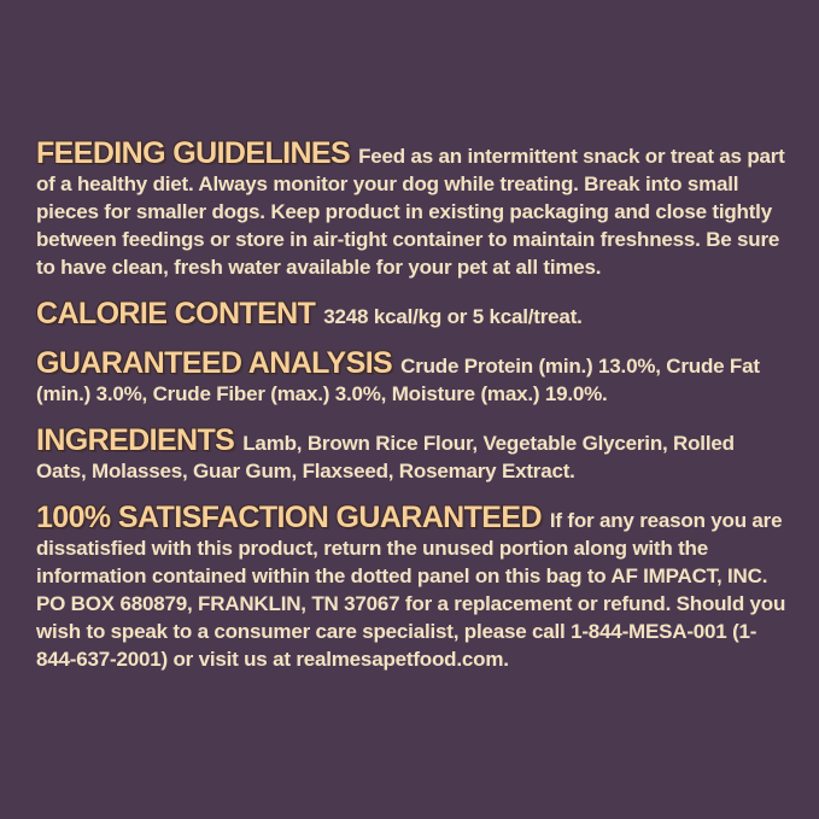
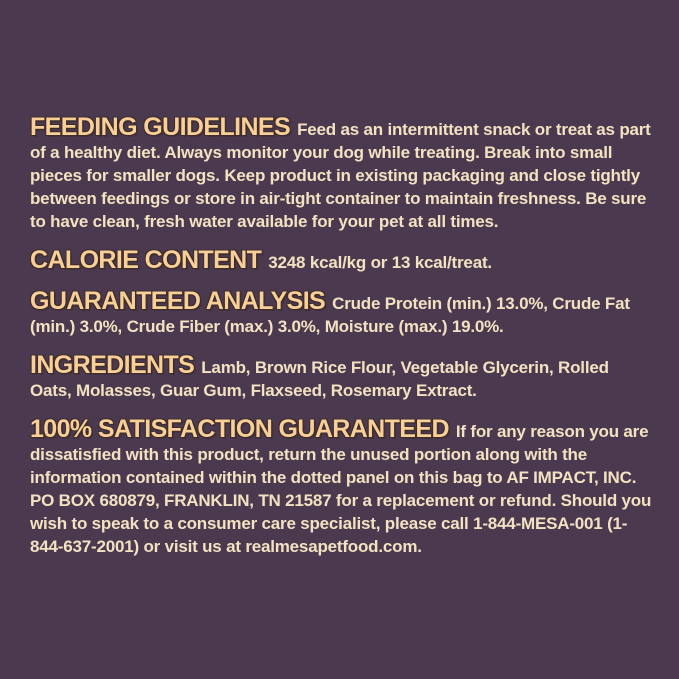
  FEEDING GUIDELINES Feed as an intermittent snack or treat as part of a healthy diet. Always monitor your dog while treating. Break into small pieces for smaller dogs. Keep product in existing packaging and close tightly between feedings or store in air-tight container to maintain freshness. Be sure to have clean, fresh water available for your pet at all times.
- CALORIE CONTENT 3248 kcal/kg or 5 kcal/treat.
+ CALORIE CONTENT 3248 kcal/kg or 13 kcal/treat.
  GUARANTEED ANALYSIS Crude Protein (min.) 13.0%, Crude Fat (min.) 3.0%, Crude Fiber (max.) 3.0%, Moisture (max.) 19.0%.
  INGREDIENTS Lamb, Brown Rice Flour, Vegetable Glycerin, Rolled Oats, Molasses, Guar Gum, Flaxseed, Rosemary Extract.
- 100% SATISFACTION GUARANTEED If for any reason you are dissatisfied with this product, return the unused portion along with the information contained within the dotted panel on this bag to AF IMPACT, INC. PO BOX 680879, FRANKLIN, TN 37067 for a replacement or refund. Should you wish to speak to a consumer care specialist, please call 1-844-MESA-001 (1-844-637-2001) or visit us at realmesapetfood.com.
+ 100% SATISFACTION GUARANTEED If for any reason you are dissatisfied with this product, return the unused portion along with the information contained within the dotted panel on this bag to AF IMPACT, INC. PO BOX 680879, FRANKLIN, TN 21587 for a replacement or refund. Should you wish to speak to a consumer care specialist, please call 1-844-MESA-001 (1-844-637-2001) or visit us at realmesapetfood.com.
